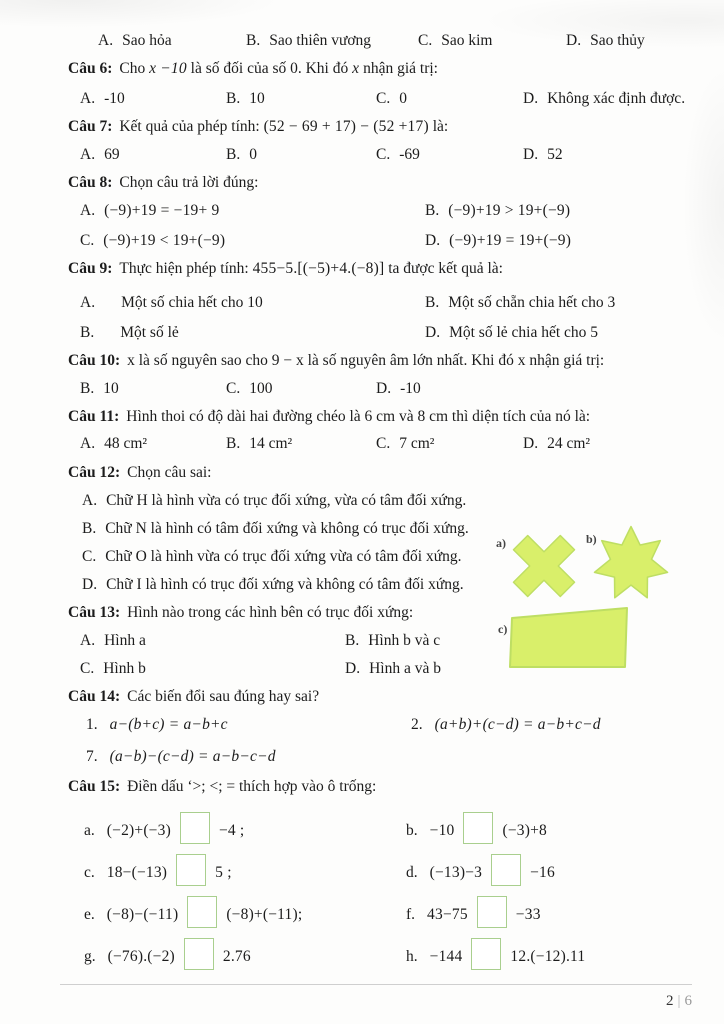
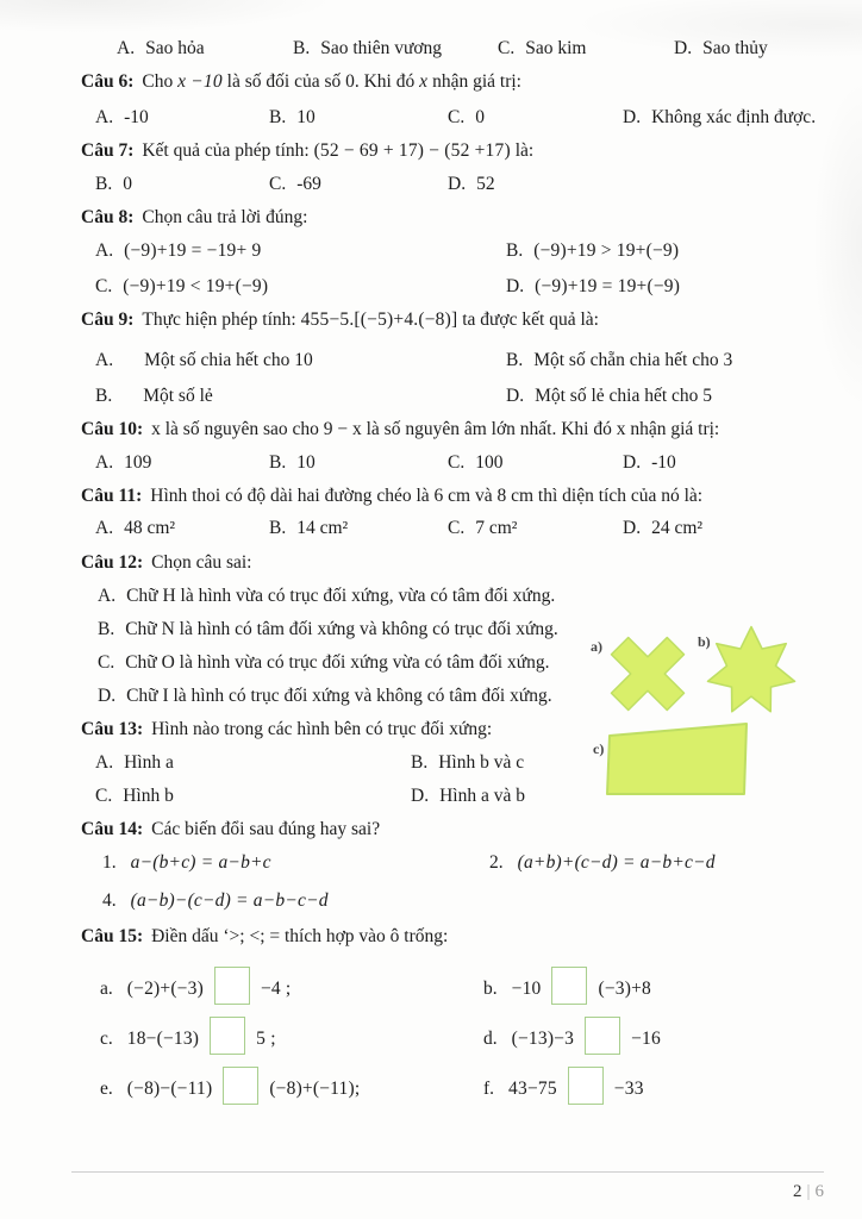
  A. Sao hỏa
  B. Sao thiên vương
  C. Sao kim
  D. Sao thủy
  Câu 6: Cho x −10 là số đối của số 0. Khi đó x nhận giá trị:
  A. -10
  B. 10
  C. 0
  D. Không xác định được.
  Câu 7: Kết quả của phép tính: (52 − 69 + 17) − (52 +17) là:
- A. 69
  B. 0
  C. -69
  D. 52
  Câu 8: Chọn câu trả lời đúng:
  A. (−9)+19 = −19+ 9
  B. (−9)+19 > 19+(−9)
  C. (−9)+19 < 19+(−9)
  D. (−9)+19 = 19+(−9)
  Câu 9: Thực hiện phép tính: 455−5.[(−5)+4.(−8)] ta được kết quả là:
  A. Một số chia hết cho 10
  B. Một số chẵn chia hết cho 3
  B. Một số lẻ
  D. Một số lẻ chia hết cho 5
  Câu 10: x là số nguyên sao cho 9 − x là số nguyên âm lớn nhất. Khi đó x nhận giá trị:
+ A. 109
  B. 10
  C. 100
  D. -10
  Câu 11: Hình thoi có độ dài hai đường chéo là 6 cm và 8 cm thì diện tích của nó là:
  A. 48 cm²
  B. 14 cm²
  C. 7 cm²
  D. 24 cm²
  Câu 12: Chọn câu sai:
  A. Chữ H là hình vừa có trục đối xứng, vừa có tâm đối xứng.
  B. Chữ N là hình có tâm đối xứng và không có trục đối xứng.
  C. Chữ O là hình vừa có trục đối xứng vừa có tâm đối xứng.
  D. Chữ I là hình có trục đối xứng và không có tâm đối xứng.
  Câu 13: Hình nào trong các hình bên có trục đối xứng:
  A. Hình a
  B. Hình b và c
  C. Hình b
  D. Hình a và b
  a)
  b)
  c)
  Câu 14: Các biến đổi sau đúng hay sai?
  1. a−(b+c) = a−b+c
  2. (a+b)+(c−d) = a−b+c−d
- 7. (a−b)−(c−d) = a−b−c−d
+ 4. (a−b)−(c−d) = a−b−c−d
  Câu 15: Điền dấu ‘>; <; = thích hợp vào ô trống:
  a. (−2)+(−3) −4 ;
  b. −10 (−3)+8
  c. 18−(−13) 5 ;
  d. (−13)−3 −16
  e. (−8)−(−11) (−8)+(−11);
  f. 43−75 −33
- g. (−76).(−2) 2.76
- h. −144 12.(−12).11
  2 | 6
